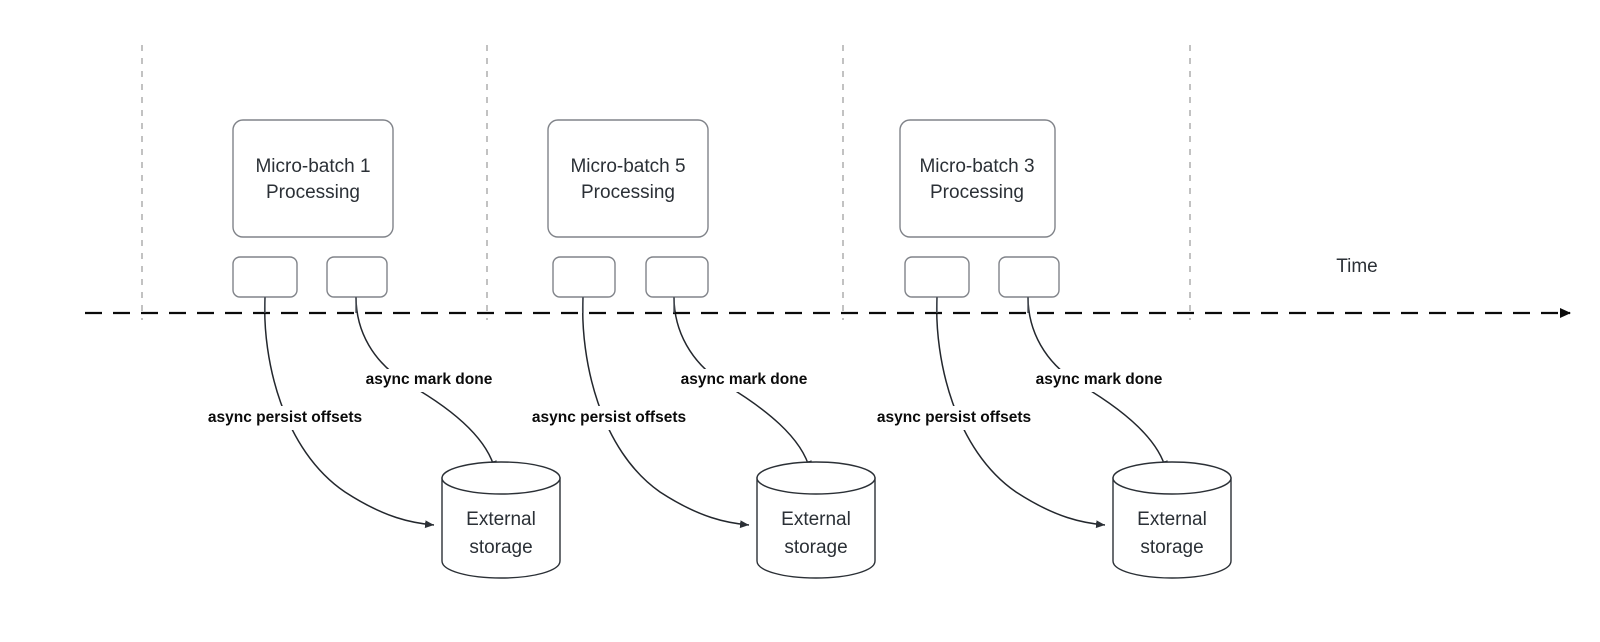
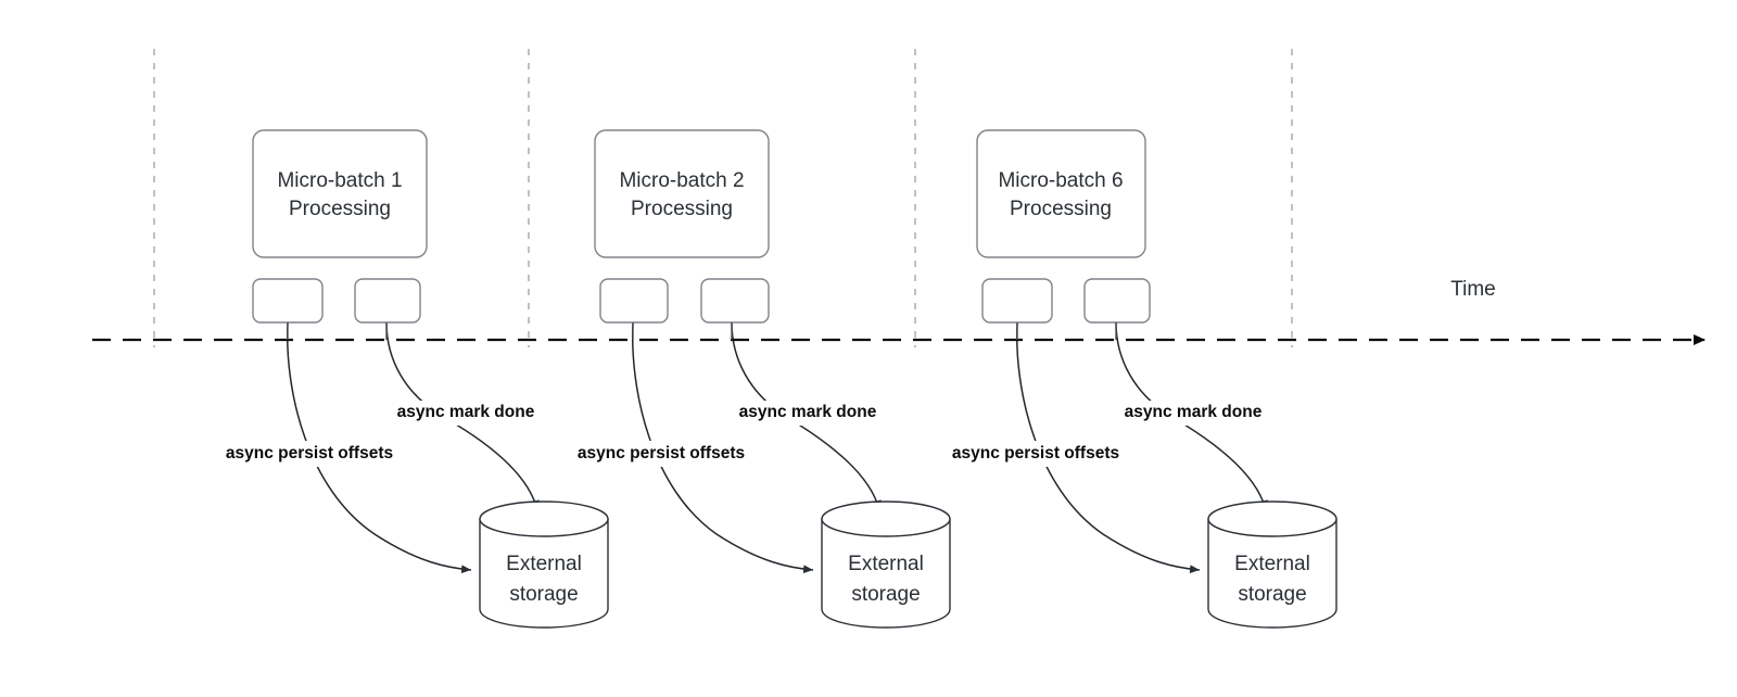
  Micro-batch 1
  Processing
  External
  storage
- Micro-batch 5
+ Micro-batch 2
  Processing
  External
  storage
- Micro-batch 3
+ Micro-batch 6
  Processing
  External
  storage
  async persist offsets
  async mark done
  async persist offsets
  async mark done
  async persist offsets
  async mark done
  Time
